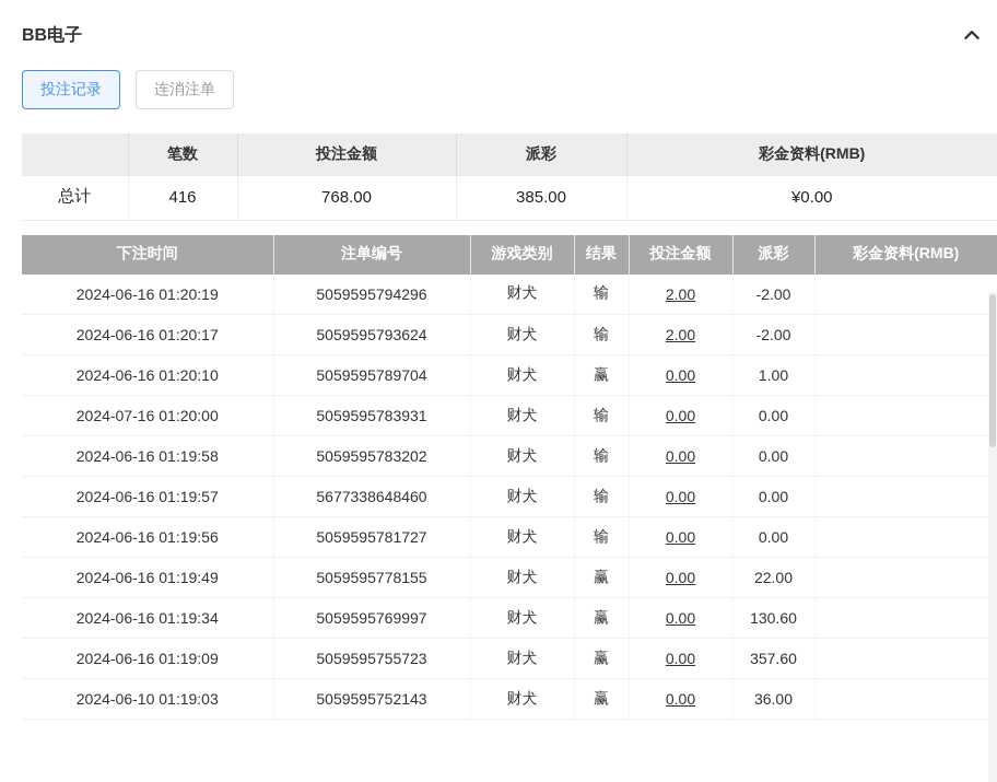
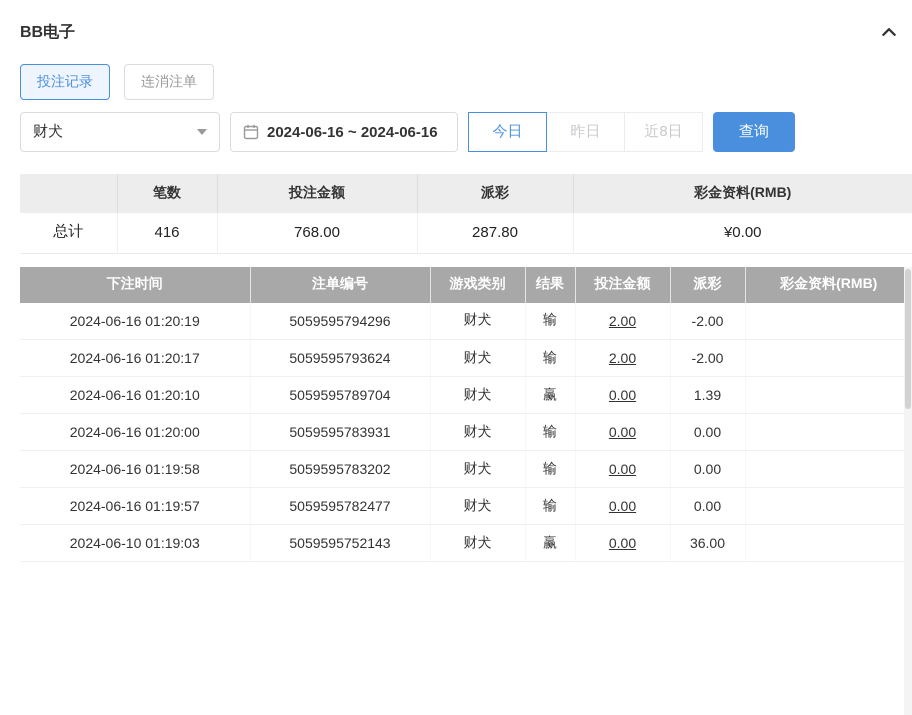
  BB电子
  投注记录
  连消注单
+ 财犬
+ 2024-06-16 ~ 2024-06-16
+ 今日
+ 昨日
+ 近8日
+ 查询
  	笔数	投注金额	派彩	彩金资料(RMB)
- 总计	416	768.00	385.00	¥0.00
+ 总计	416	768.00	287.80	¥0.00
  下注时间	注单编号	游戏类别	结果	投注金额	派彩	彩金资料(RMB)
  2024-06-16 01:20:19	5059595794296	财犬	输	2.00	-2.00
  2024-06-16 01:20:17	5059595793624	财犬	输	2.00	-2.00
- 2024-06-16 01:20:10	5059595789704	财犬	赢	0.00	1.00
+ 2024-06-16 01:20:10	5059595789704	财犬	赢	0.00	1.39
- 2024-07-16 01:20:00	5059595783931	财犬	输	0.00	0.00
+ 2024-06-16 01:20:00	5059595783931	财犬	输	0.00	0.00
  2024-06-16 01:19:58	5059595783202	财犬	输	0.00	0.00
- 2024-06-16 01:19:57	5677338648460	财犬	输	0.00	0.00
+ 2024-06-16 01:19:57	5059595782477	财犬	输	0.00	0.00
- 2024-06-16 01:19:56	5059595781727	财犬	输	0.00	0.00
- 2024-06-16 01:19:49	5059595778155	财犬	赢	0.00	22.00
- 2024-06-16 01:19:34	5059595769997	财犬	赢	0.00	130.60
- 2024-06-16 01:19:09	5059595755723	财犬	赢	0.00	357.60
  2024-06-10 01:19:03	5059595752143	财犬	赢	0.00	36.00
